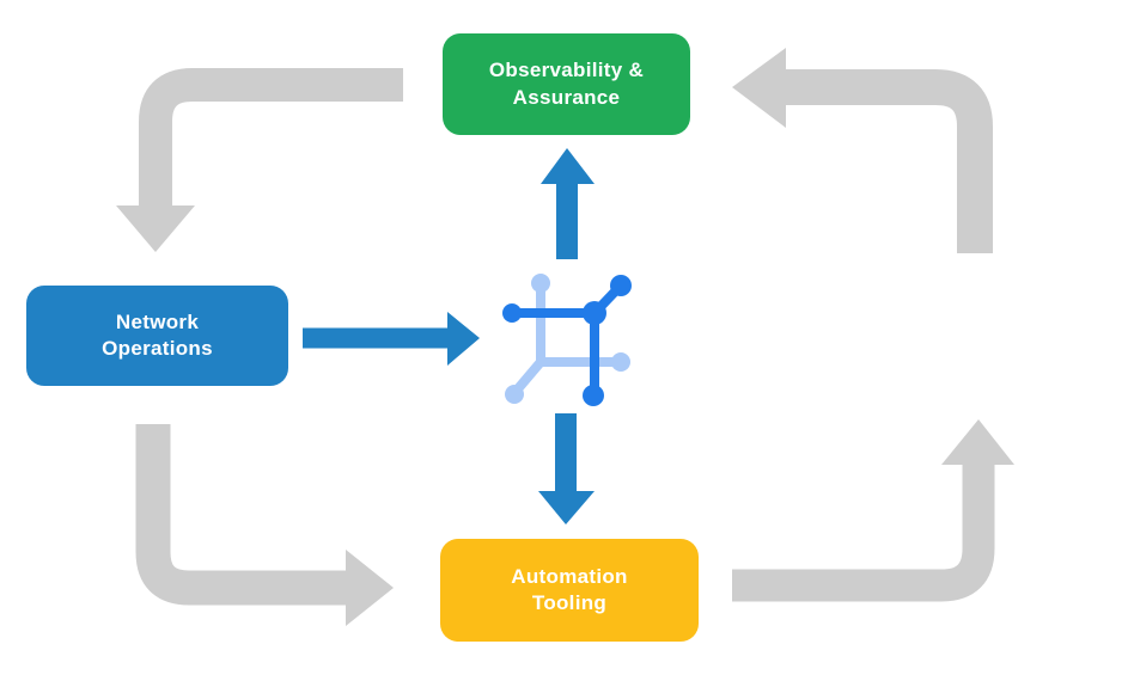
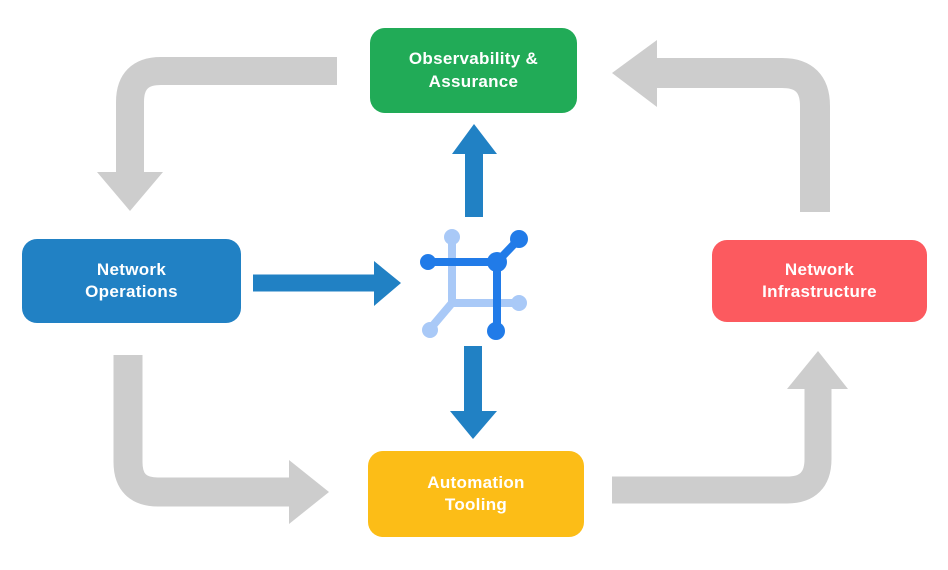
  Observability & Assurance
  Network Operations
+ Network Infrastructure
  Automation Tooling
